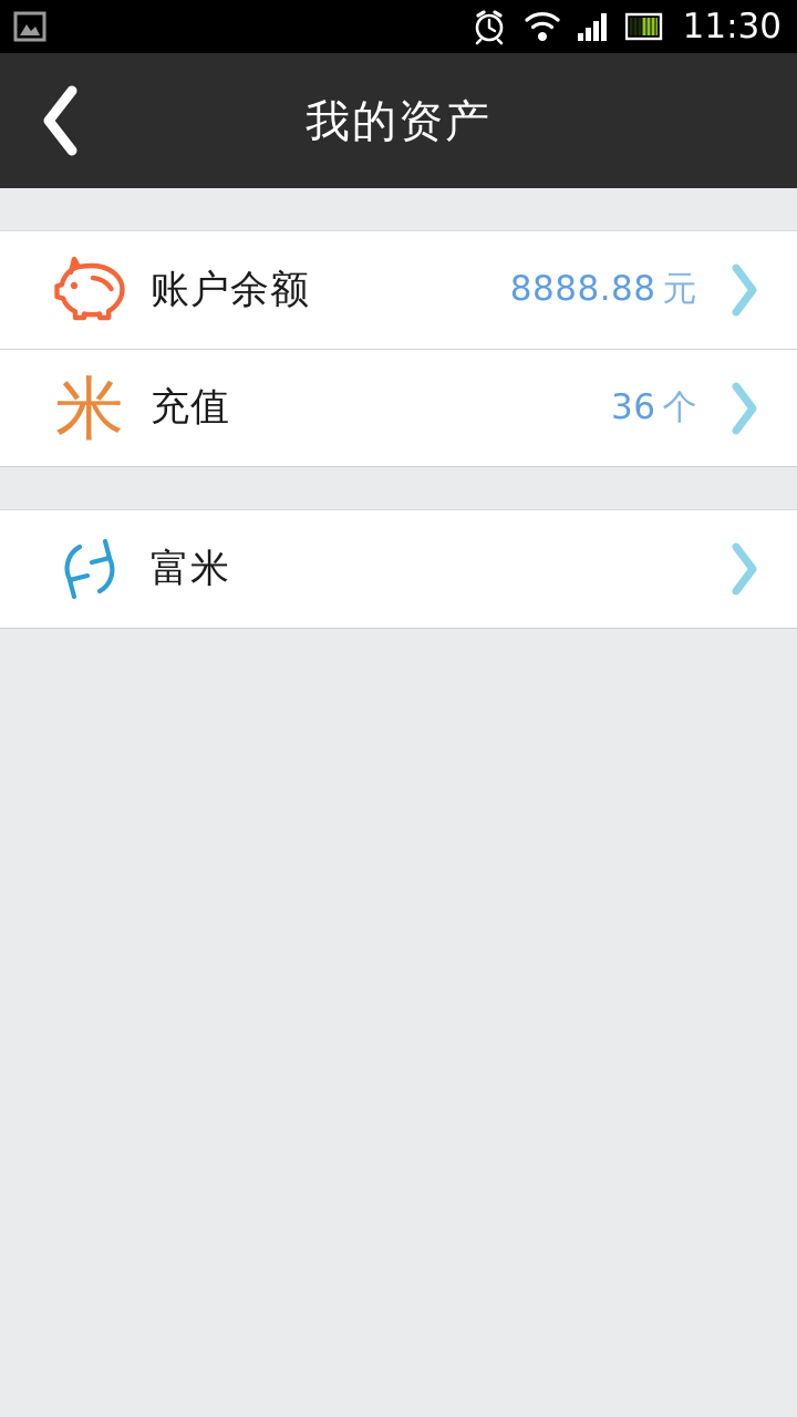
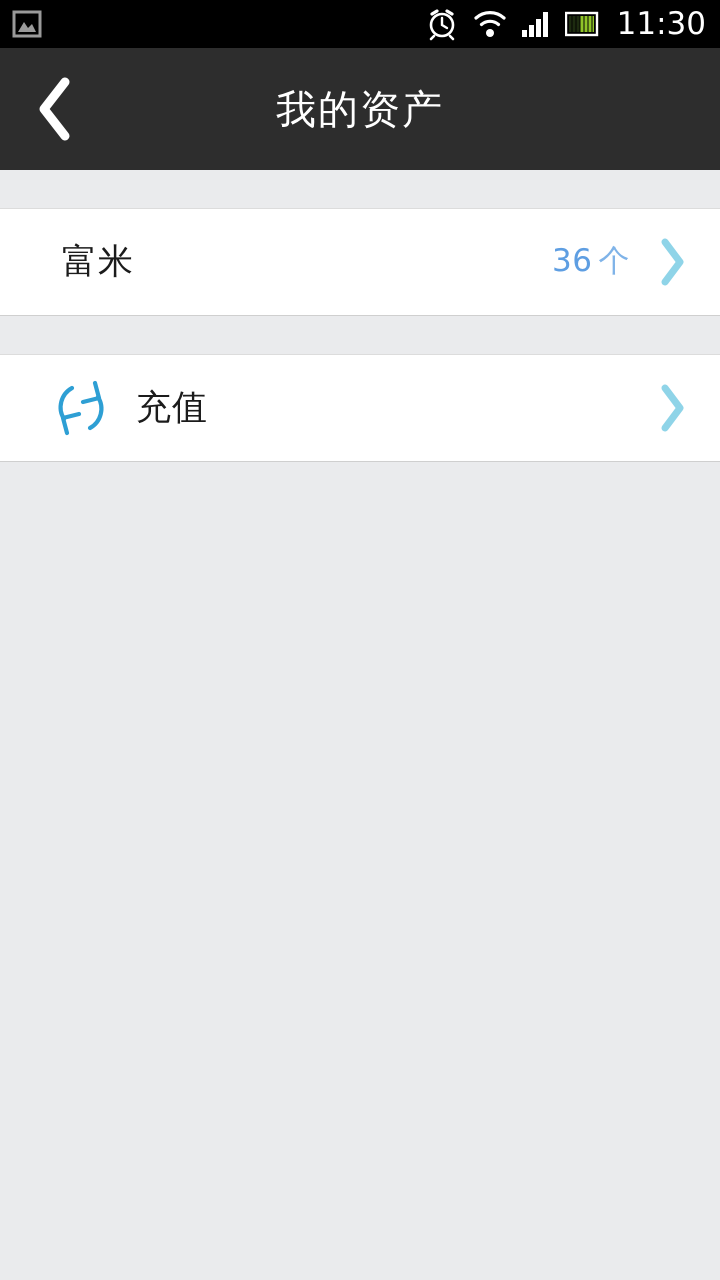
  11:30
  我的资产
- 账户余额
- 8888.88 元
- 米
- 充值
+ 富米
  36 个
- 富米
+ 充值
